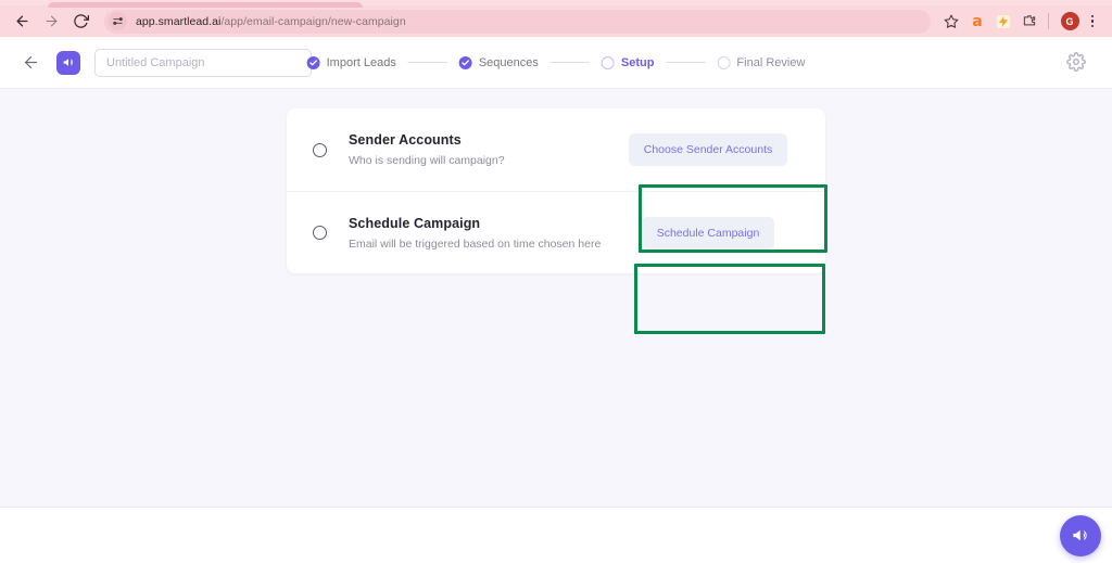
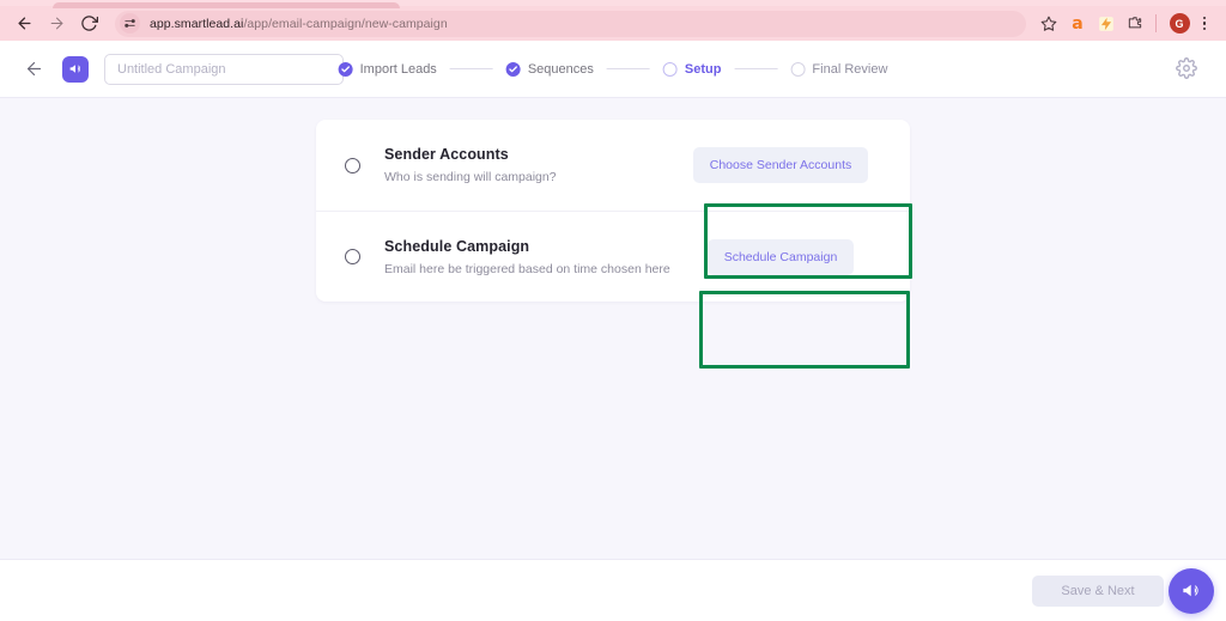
  app.smartlead.ai/app/email-campaign/new-campaign
  a
  G
  Untitled Campaign
  Import Leads
  Sequences
  Setup
  Final Review
  Sender Accounts
  Who is sending will campaign?
  Choose Sender Accounts
  Schedule Campaign
- Email will be triggered based on time chosen here
+ Email here be triggered based on time chosen here
  Schedule Campaign
+ Save & Next
